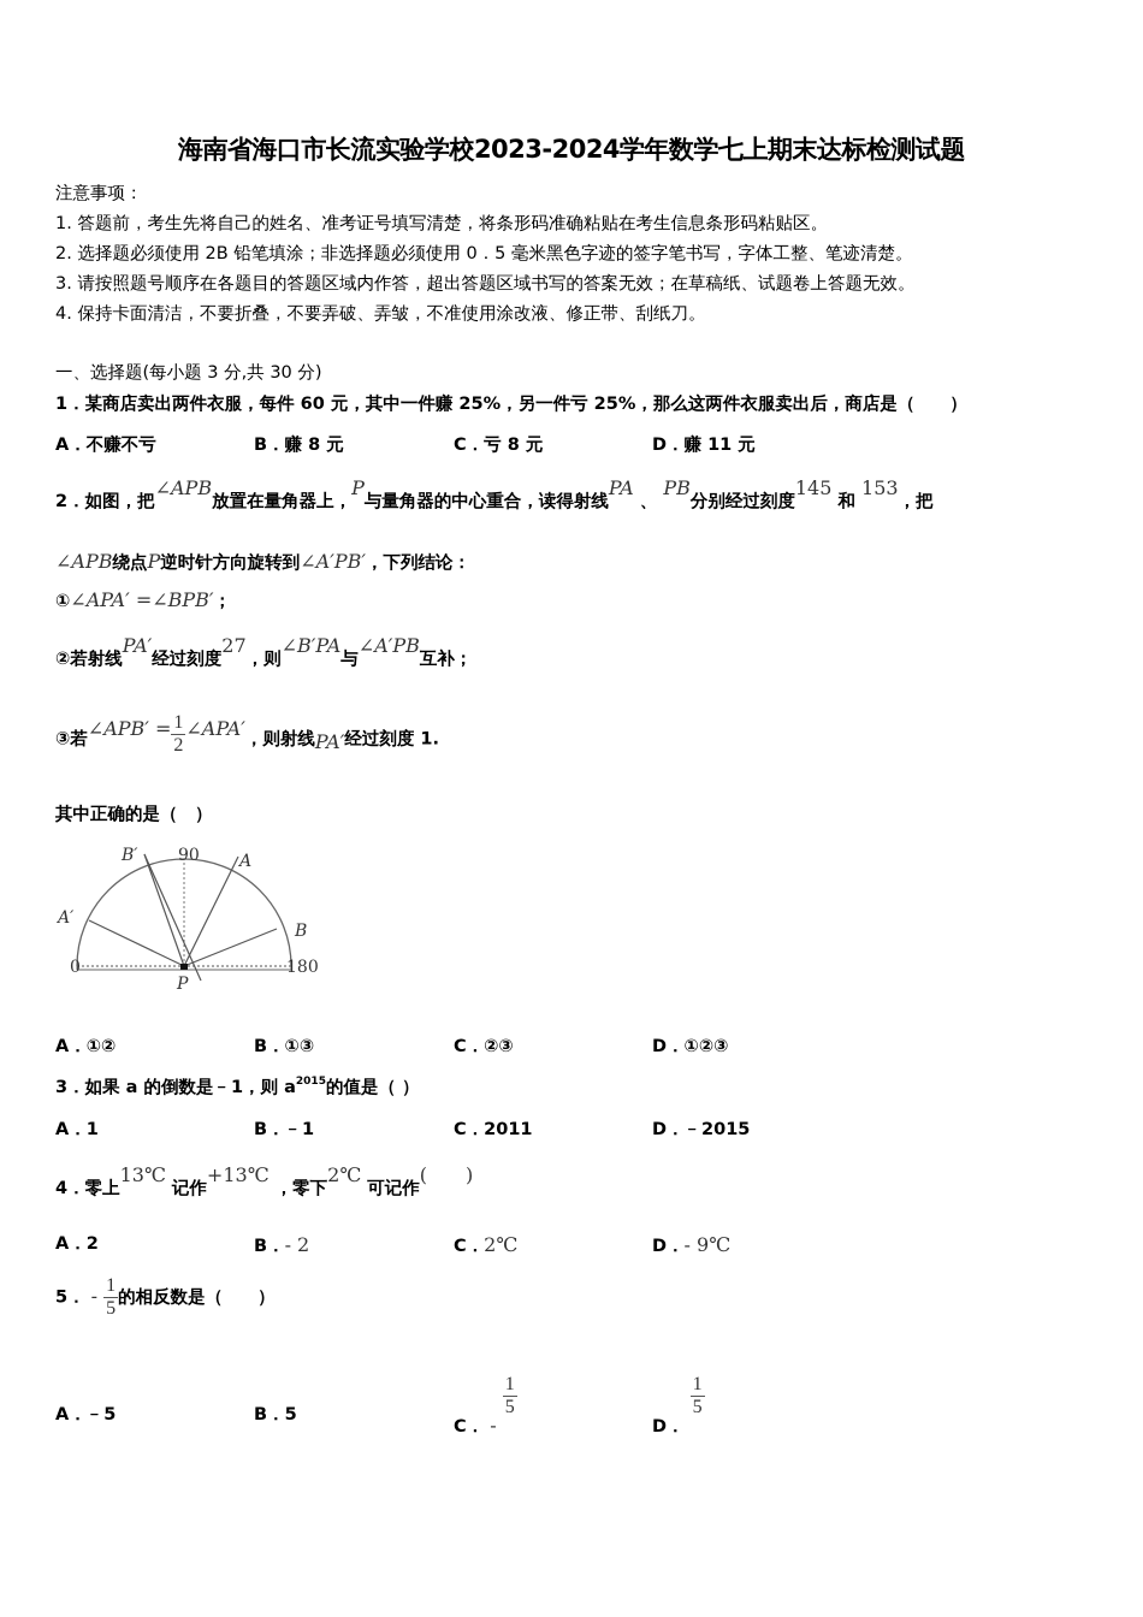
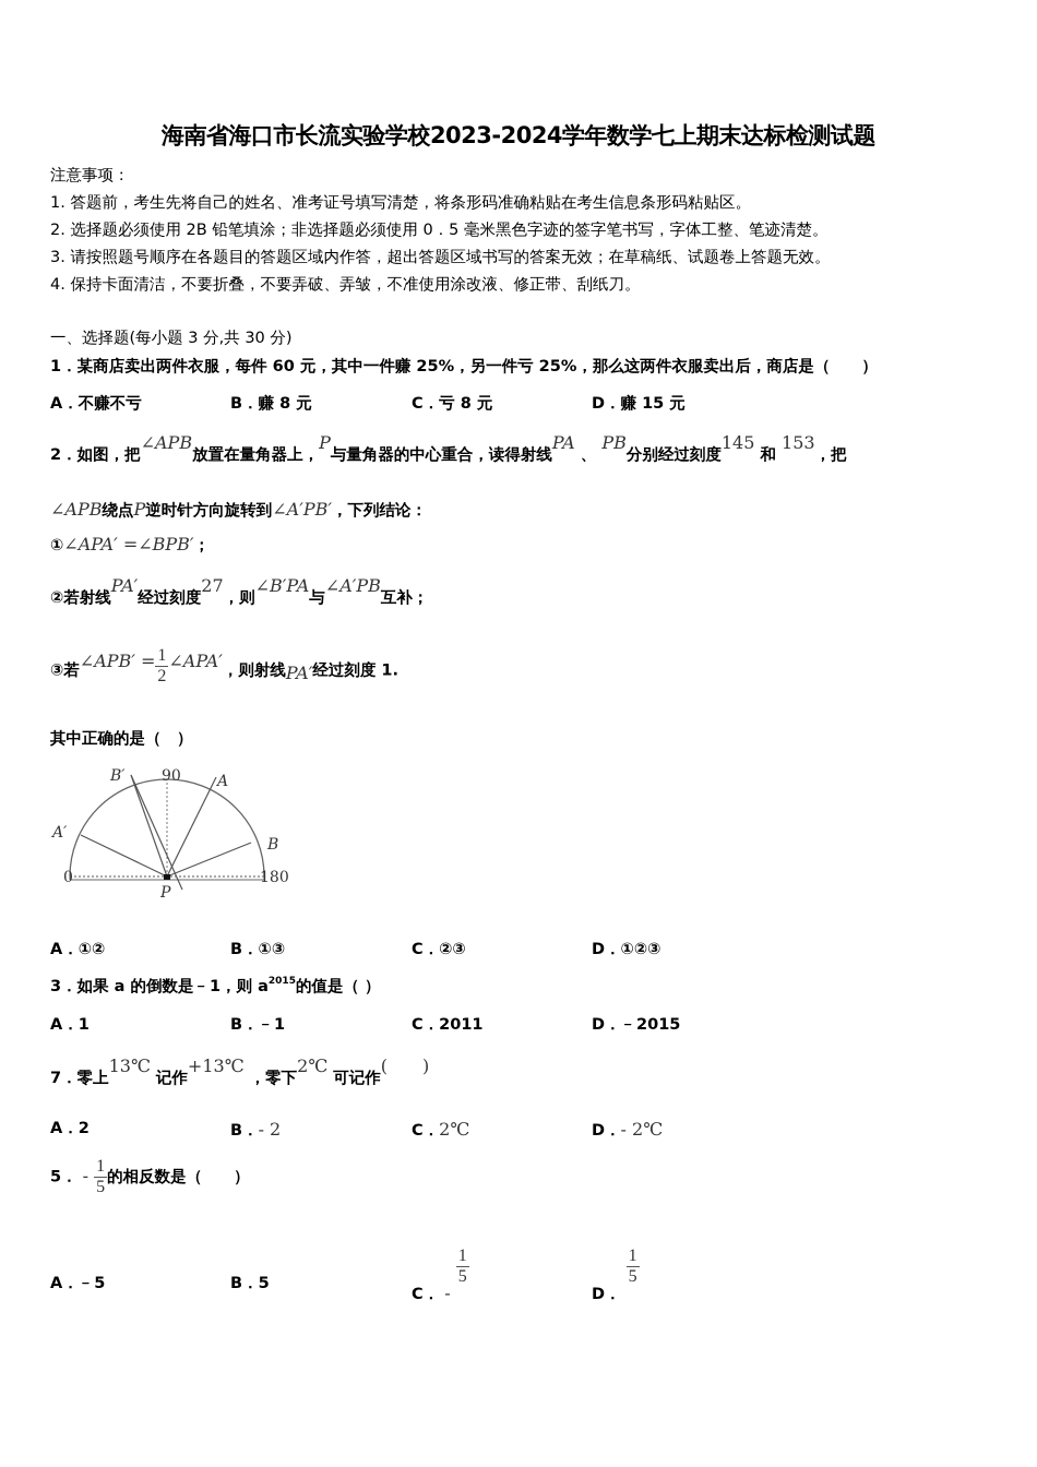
  海南省海口市长流实验学校2023-2024学年数学七上期末达标检测试题
  注意事项：
  1. 答题前，考生先将自己的姓名、准考证号填写清楚，将条形码准确粘贴在考生信息条形码粘贴区。
  2. 选择题必须使用 2B 铅笔填涂；非选择题必须使用 0．5 毫米黑色字迹的签字笔书写，字体工整、笔迹清楚。
  3. 请按照题号顺序在各题目的答题区域内作答，超出答题区域书写的答案无效；在草稿纸、试题卷上答题无效。
  4. 保持卡面清洁，不要折叠，不要弄破、弄皱，不准使用涂改液、修正带、刮纸刀。
  一、选择题(每小题 3 分,共 30 分)
  1．某商店卖出两件衣服，每件 60 元，其中一件赚 25%，另一件亏 25%，那么这两件衣服卖出后，商店是（ ）
  A．不赚不亏
  B．赚 8 元
  C．亏 8 元
- D．赚 11 元
+ D．赚 15 元
  2．如图，把∠APB放置在量角器上，P与量角器的中心重合，读得射线PA 、 PB分别经过刻度145 和 153，把
  ∠APB绕点P逆时针方向旋转到∠A′PB′，下列结论：
  ①∠APA′ =∠BPB′；
  ②若射线PA′经过刻度27，则∠B′PA与∠A′PB互补；
  ③若∠APB′ =
  1
  2
  ∠APA′，则射线PA′经过刻度 1.
  其中正确的是（ ）
  90
  B′
  A
  A′
  B
  0
  180
  P
  A．①②
  B．①③
  C．②③
  D．①②③
  3．如果 a 的倒数是﹣1，则 a2015的值是（ ）
  A．1
  B．﹣1
  C．2011
  D．﹣2015
- 4．零上13℃ 记作+13℃ ，零下2℃ 可记作( )
+ 7．零上13℃ 记作+13℃ ，零下2℃ 可记作( )
  A．2
  B．- 2
  C．2℃
- D．- 9℃
+ D．- 2℃
  5． -
  1
  5
  的相反数是（ ）
  A．﹣5
  B．5
  C． -
  1
  5
  D．
  1
  5
